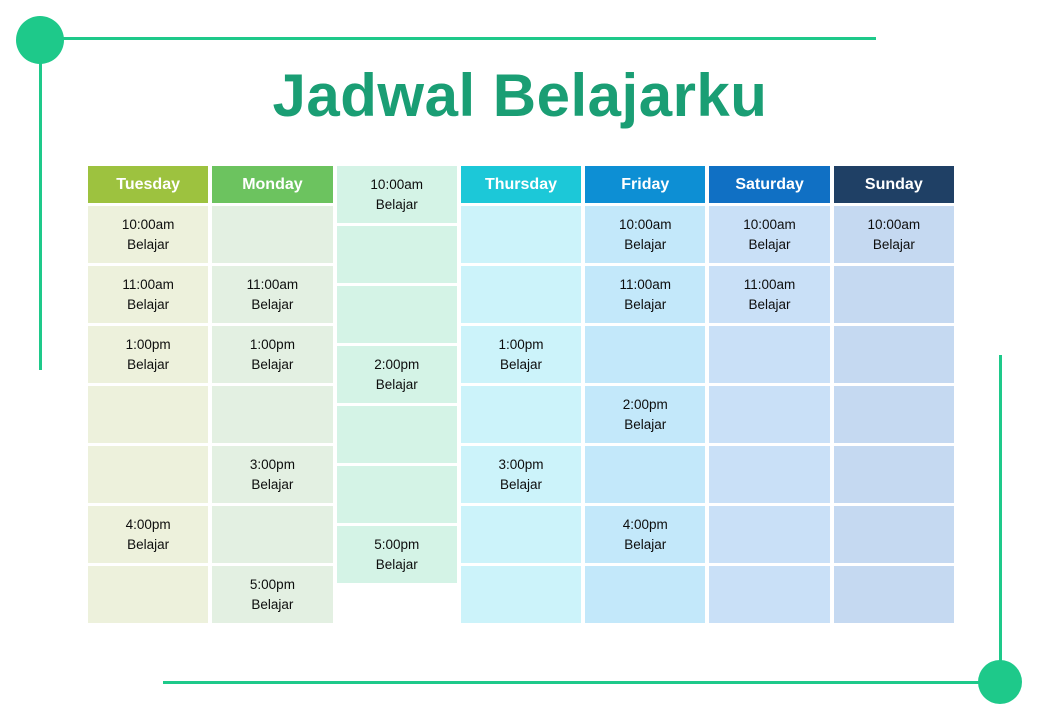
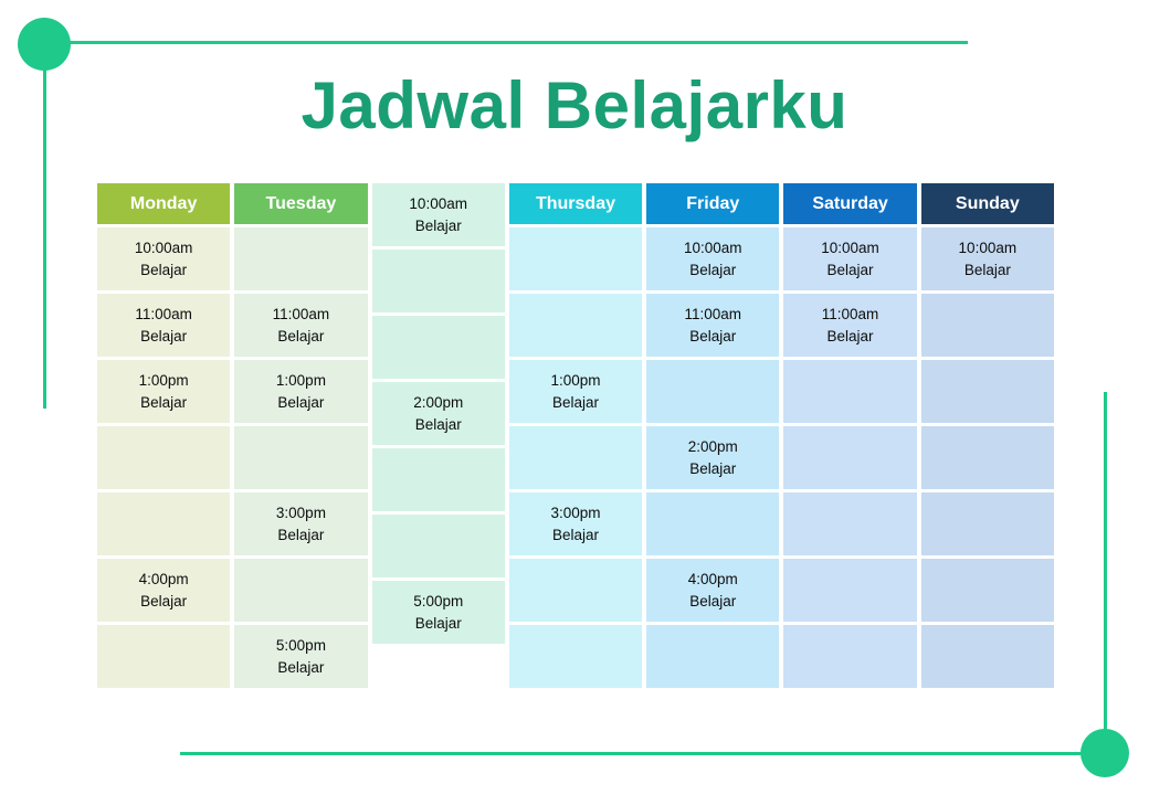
  Jadwal Belajarku
- Tuesday
+ Monday
  10:00am
  Belajar
  11:00am
  Belajar
  1:00pm
  Belajar
  4:00pm
  Belajar
- Monday
+ Tuesday
  11:00am
  Belajar
  1:00pm
  Belajar
  3:00pm
  Belajar
  5:00pm
  Belajar
  10:00am
  Belajar
  2:00pm
  Belajar
  5:00pm
  Belajar
  Thursday
  1:00pm
  Belajar
  3:00pm
  Belajar
  Friday
  10:00am
  Belajar
  11:00am
  Belajar
  2:00pm
  Belajar
  4:00pm
  Belajar
  Saturday
  10:00am
  Belajar
  11:00am
  Belajar
  Sunday
  10:00am
  Belajar
